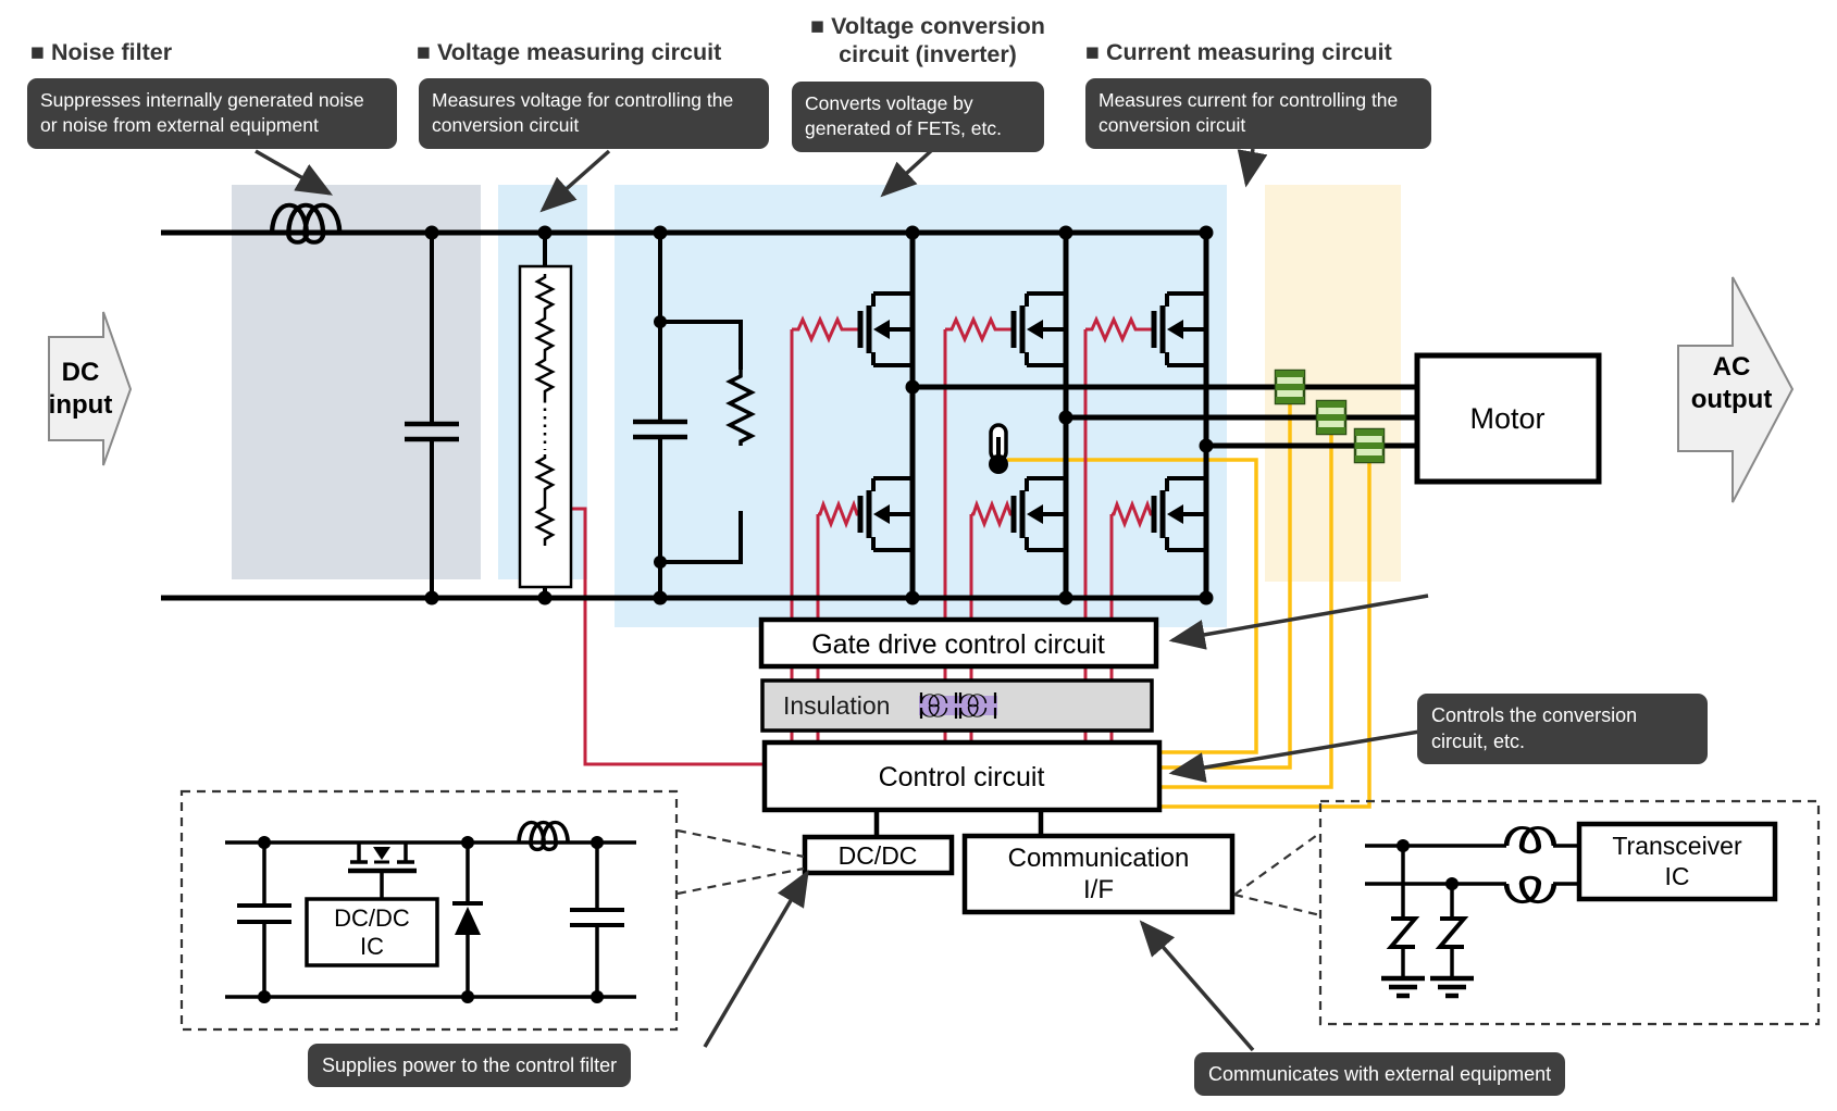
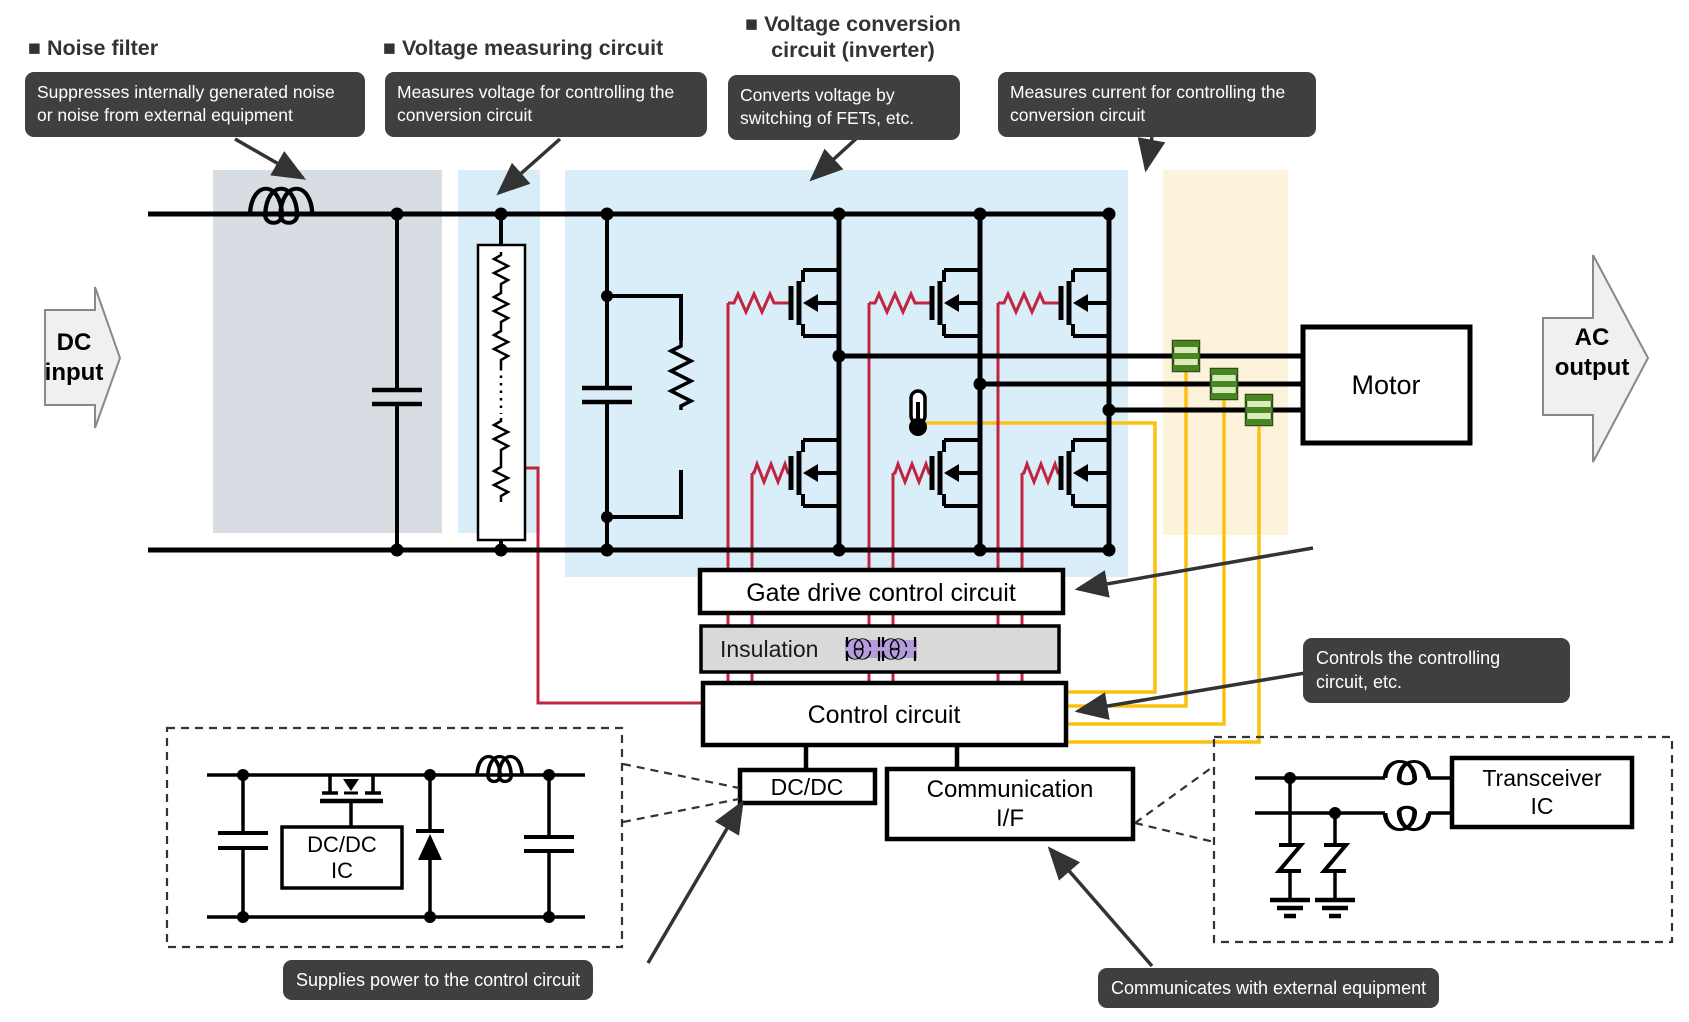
  Gate drive control circuit
  Insulation
  Control circuit
  DC/DC
  Communication
  I/F
  Motor
  DC
  input
  AC
  output
  DC/DC
  IC
  Transceiver
  IC
  ■ Noise filter
  ■ Voltage measuring circuit
  ■ Voltage conversion circuit (inverter)
- ■ Current measuring circuit
  Suppresses internally generated noise or noise from external equipment
  Measures voltage for controlling the conversion circuit
- Converts voltage by generated of FETs, etc.
+ Converts voltage by switching of FETs, etc.
  Measures current for controlling the conversion circuit
- Controls the conversion circuit, etc.
+ Controls the controlling circuit, etc.
- Supplies power to the control filter
+ Supplies power to the control circuit
  Communicates with external equipment
